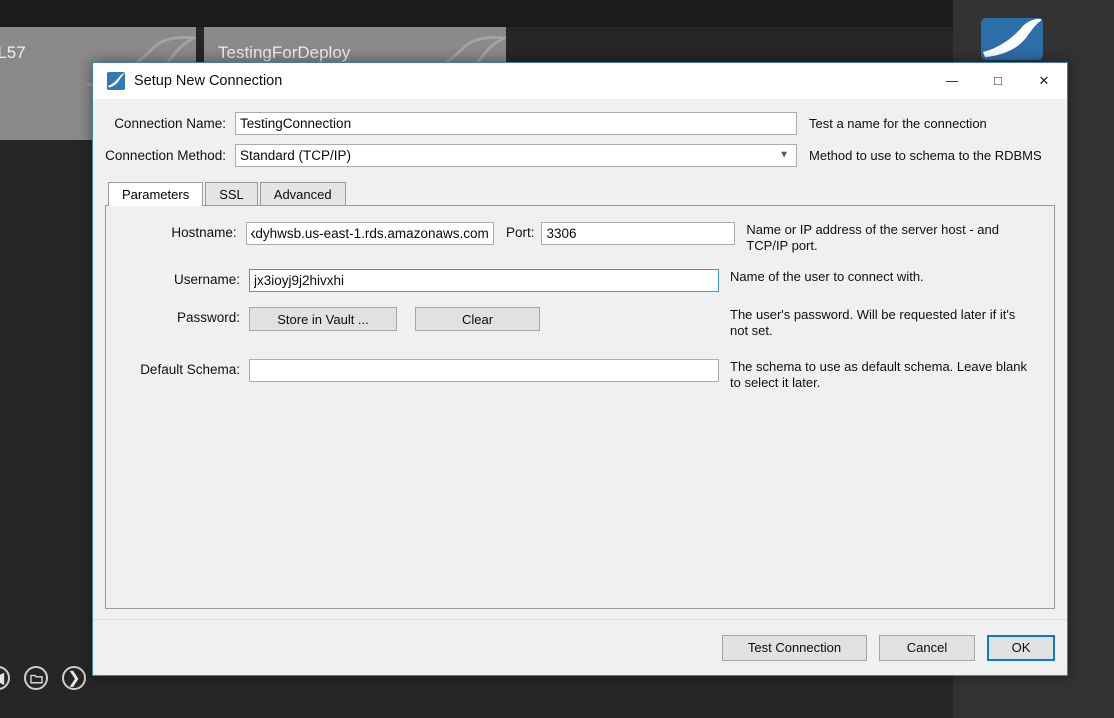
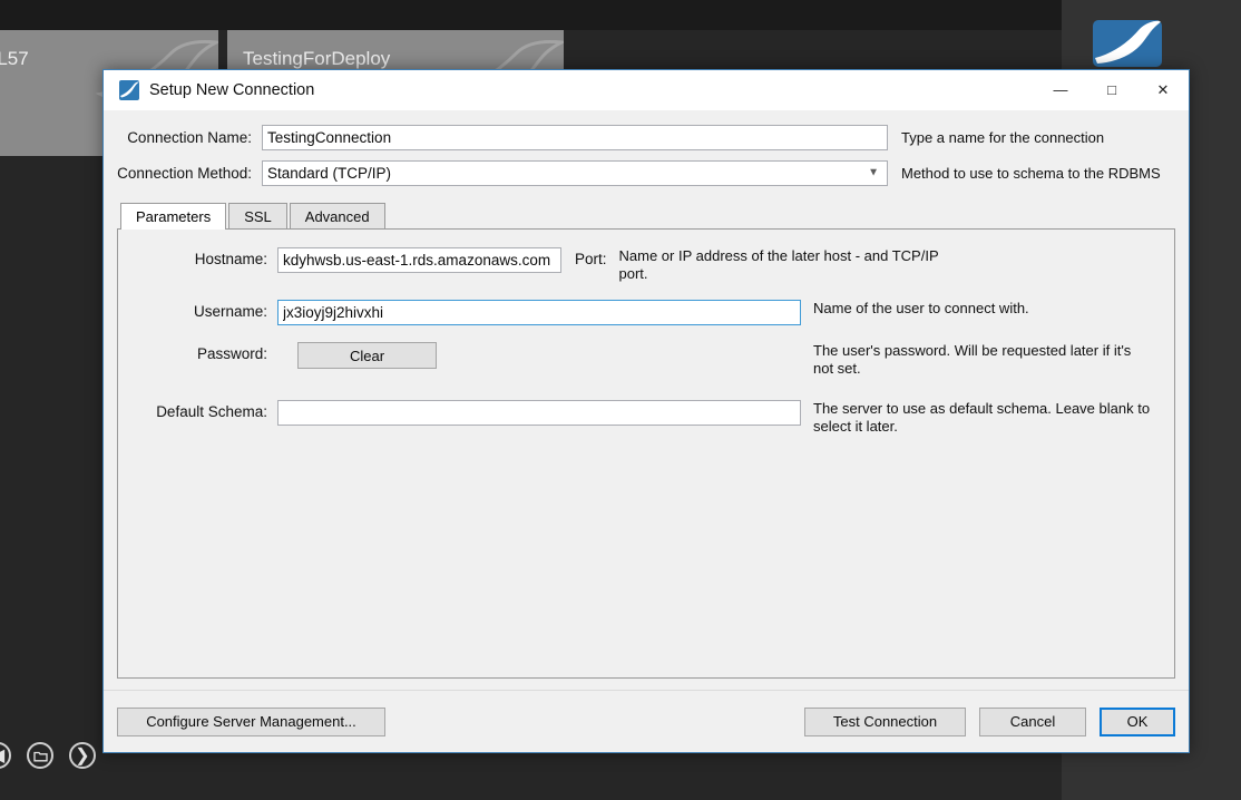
  TestingForDeploy
  ❯
  Setup New Connection
  —
  □
  ✕
  Connection Name:
  TestingConnection
- Test a name for the connection
+ Type a name for the connection
  Connection Method:
  Standard (TCP/IP)
  ▼
  Method to use to schema to the RDBMS
  Parameters
  SSL
  Advanced
  Hostname:
  kdyhwsb.us-east-1.rds.amazonaws.com
  Port:
- 3306
- Name or IP address of the server host - and TCP/IP port.
+ Name or IP address of the later host - and TCP/IP port.
  Username:
  jx3ioyj9j2hivxhi
  Name of the user to connect with.
  Password:
- Store in Vault ...
  Clear
  The user's password. Will be requested later if it's not set.
  Default Schema:
- The schema to use as default schema. Leave blank to select it later.
+ The server to use as default schema. Leave blank to select it later.
+ Configure Server Management...
  Test Connection
  Cancel
  OK
